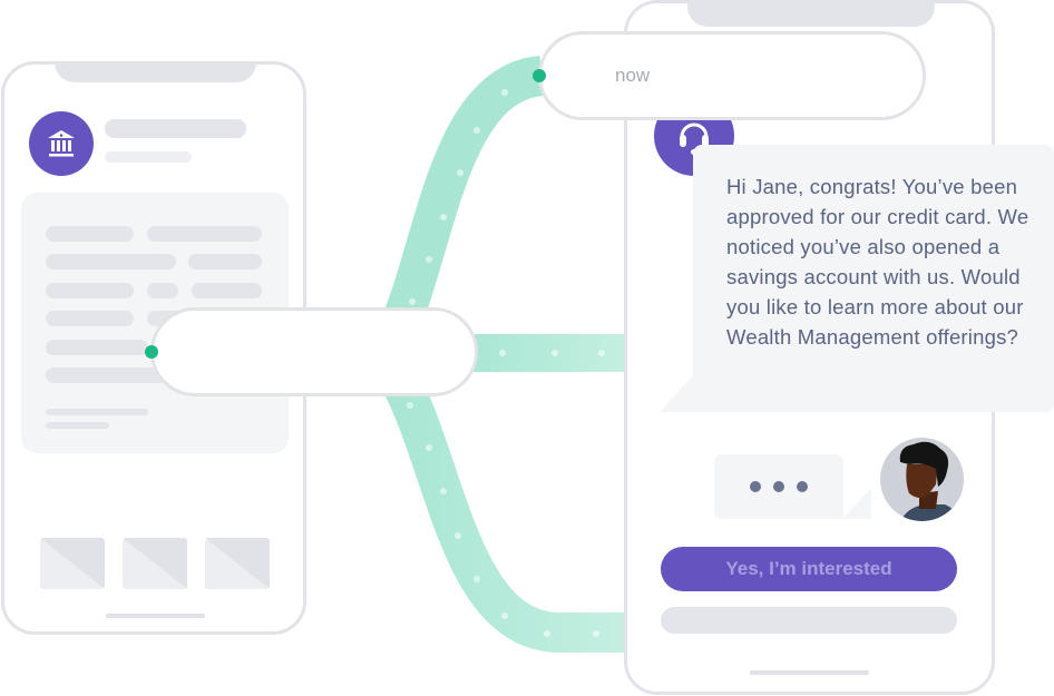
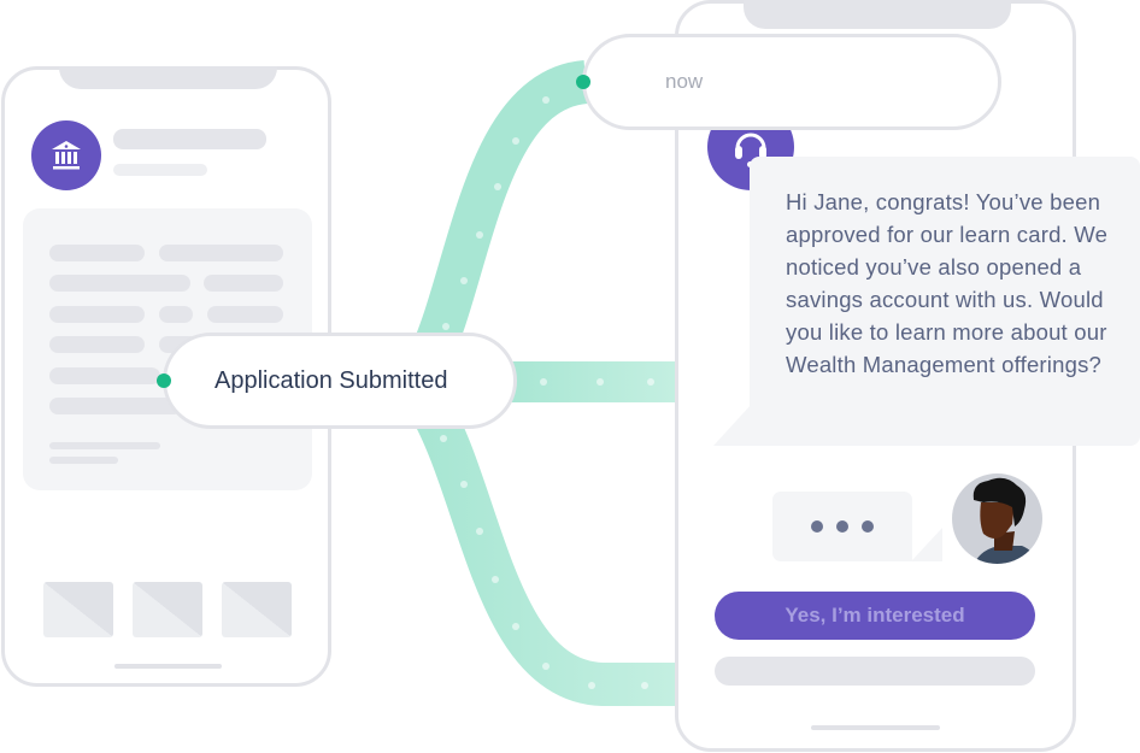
- Hi Jane, congrats! You’ve been approved for our credit card. We noticed you’ve also opened a savings account with us. Would you like to learn more about our Wealth Management offerings?
+ Hi Jane, congrats! You’ve been approved for our learn card. We noticed you’ve also opened a savings account with us. Would you like to learn more about our Wealth Management offerings?
  Yes, I’m interested
+ Application Submitted
  now
